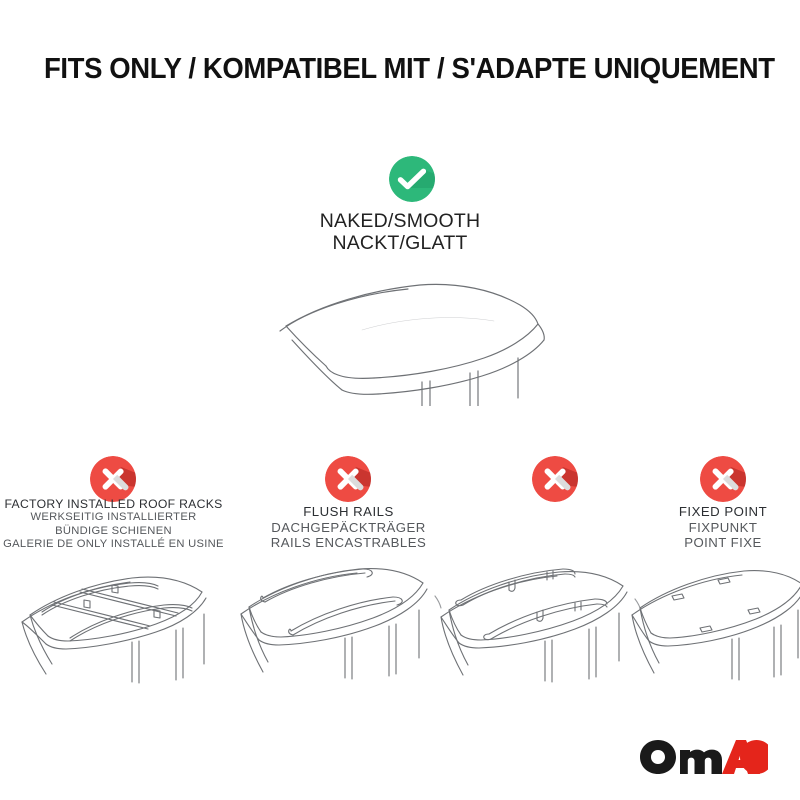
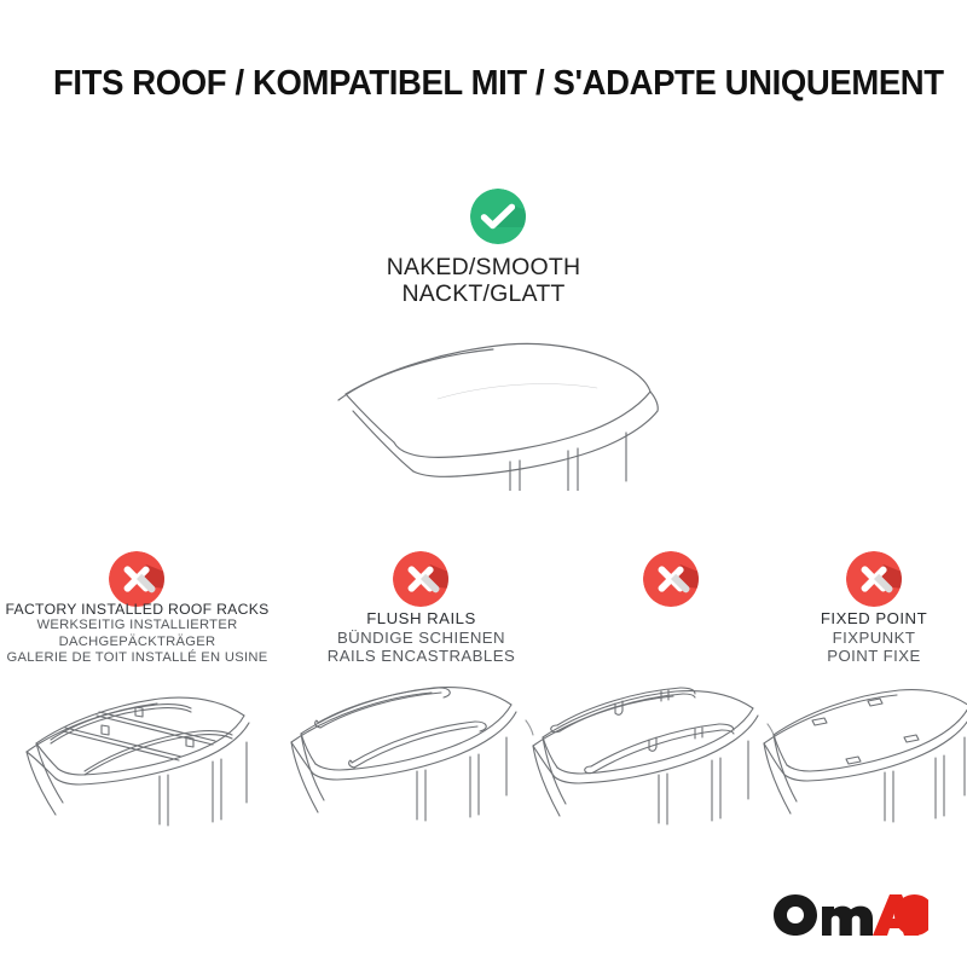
- FITS ONLY / KOMPATIBEL MIT / S'ADAPTE UNIQUEMENT
+ FITS ROOF / KOMPATIBEL MIT / S'ADAPTE UNIQUEMENT
  NAKED/SMOOTH
  NACKT/GLATT
  FACTORY INSTALLED ROOF RACKS
  WERKSEITIG INSTALLIERTER
- BÜNDIGE SCHIENEN
+ DACHGEPÄCKTRÄGER
- GALERIE DE ONLY INSTALLÉ EN USINE
+ GALERIE DE TOIT INSTALLÉ EN USINE
  FLUSH RAILS
- DACHGEPÄCKTRÄGER
+ BÜNDIGE SCHIENEN
  RAILS ENCASTRABLES
  FIXED POINT
  FIXPUNKT
  POINT FIXE
